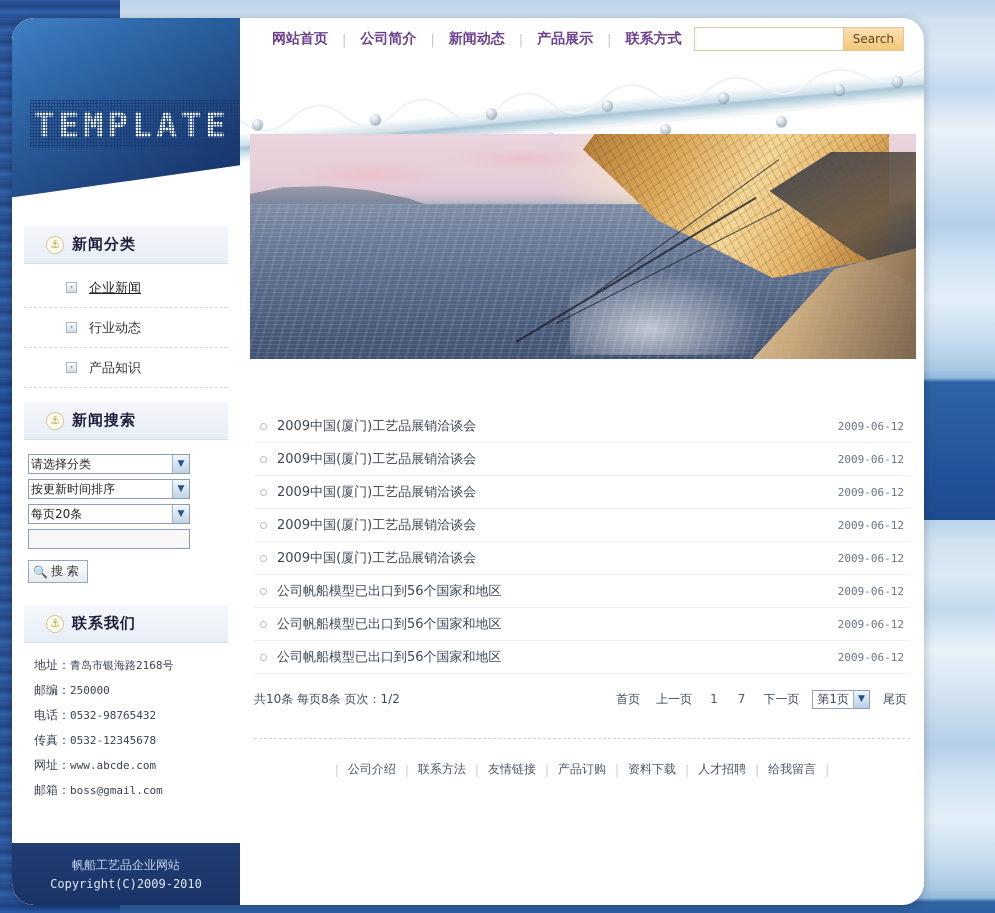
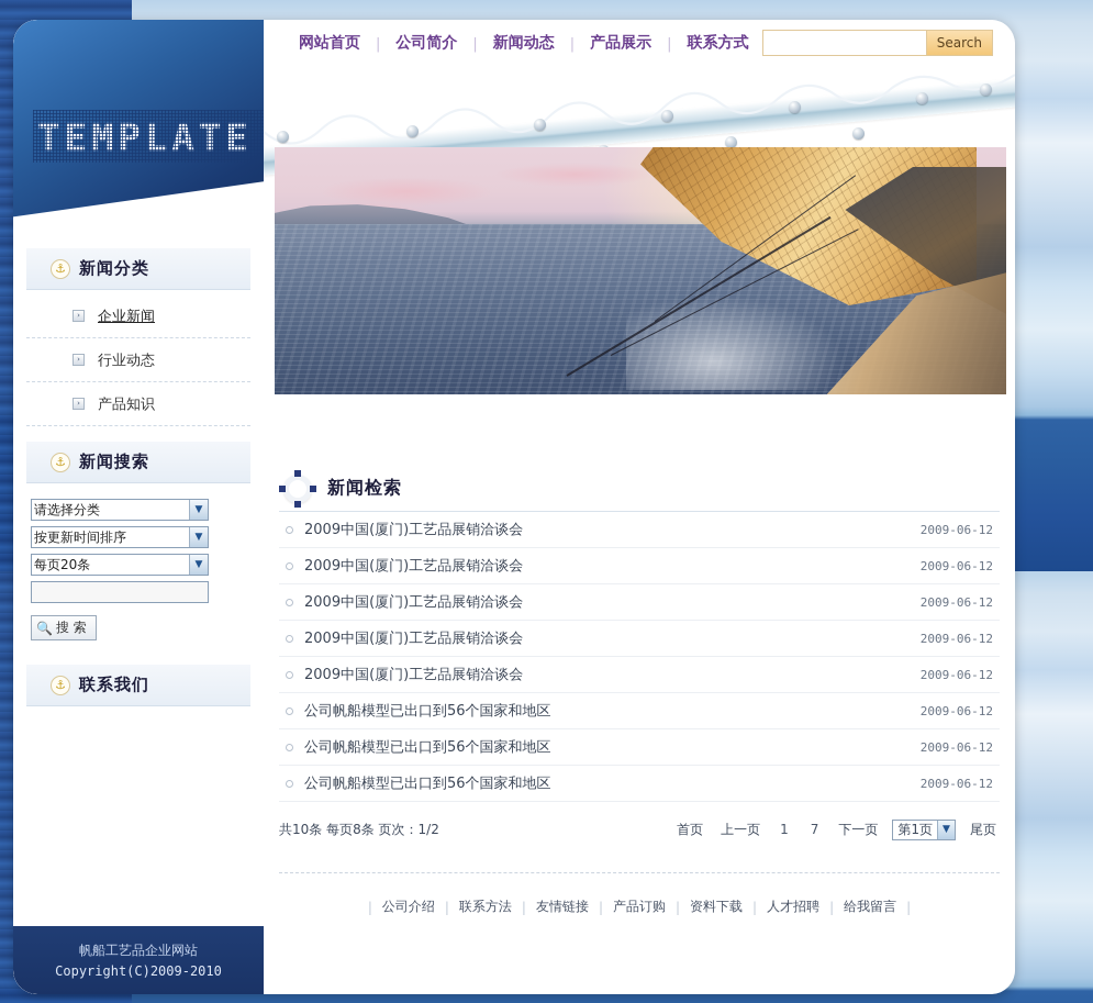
  ⚓
  新闻分类
  ›
  企业新闻
  ›
  行业动态
  ›
  产品知识
  ⚓
  新闻搜索
  请选择分类
  ▼
  按更新时间排序
  ▼
  每页20条
  ▼
  🔍
  搜 索
  ⚓
  联系我们
- 地址：青岛市银海路2168号
- 邮编：250000
- 电话：0532-98765432
- 传真：0532-12345678
- 网址：www.abcde.com
- 邮箱：boss@gmail.com
  帆船工艺品企业网站
  Copyright(C)2009-2010
  网站首页
  |
  公司简介
  |
  新闻动态
  |
  产品展示
  |
  联系方式
  Search
+ 新闻检索
  2009中国(厦门)工艺品展销洽谈会
  2009-06-12
  2009中国(厦门)工艺品展销洽谈会
  2009-06-12
  2009中国(厦门)工艺品展销洽谈会
  2009-06-12
  2009中国(厦门)工艺品展销洽谈会
  2009-06-12
  2009中国(厦门)工艺品展销洽谈会
  2009-06-12
  公司帆船模型已出口到56个国家和地区
  2009-06-12
  公司帆船模型已出口到56个国家和地区
  2009-06-12
  公司帆船模型已出口到56个国家和地区
  2009-06-12
  共10条 每页8条 页次：1/2
  首页
  上一页
  1
  7
  下一页
  第1页
  ▼
  尾页
  |
  公司介绍
  |
  联系方法
  |
  友情链接
  |
  产品订购
  |
  资料下载
  |
  人才招聘
  |
  给我留言
  |
